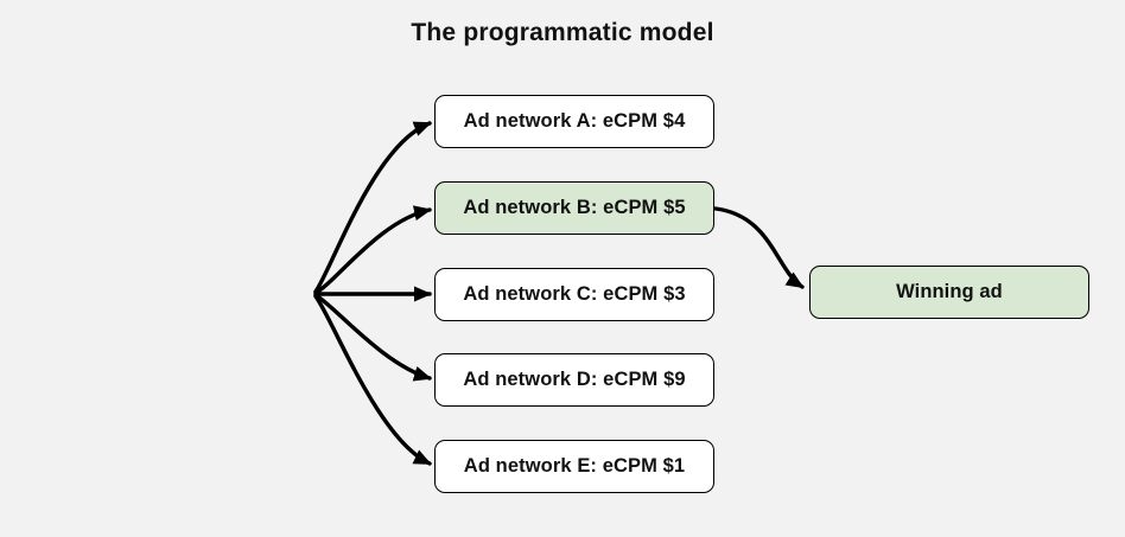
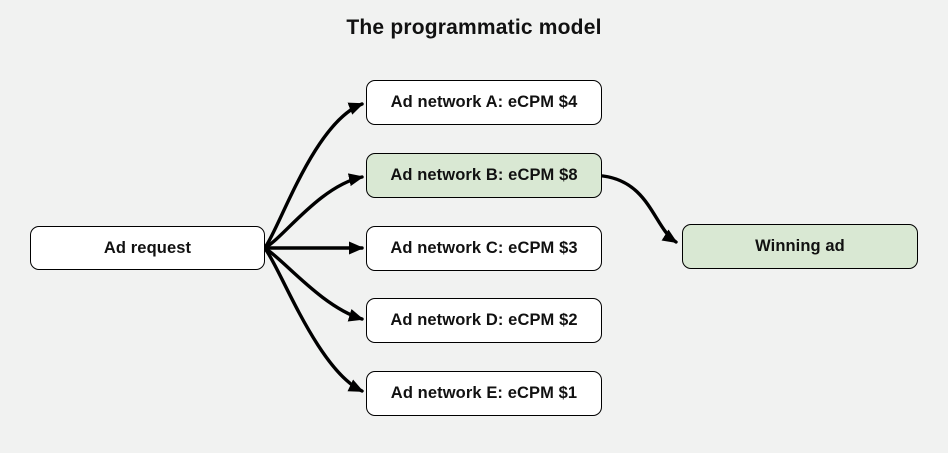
  The programmatic model
+ Ad request
  Ad network A: eCPM $4
- Ad network B: eCPM $5
+ Ad network B: eCPM $8
  Ad network C: eCPM $3
- Ad network D: eCPM $9
+ Ad network D: eCPM $2
  Ad network E: eCPM $1
  Winning ad
